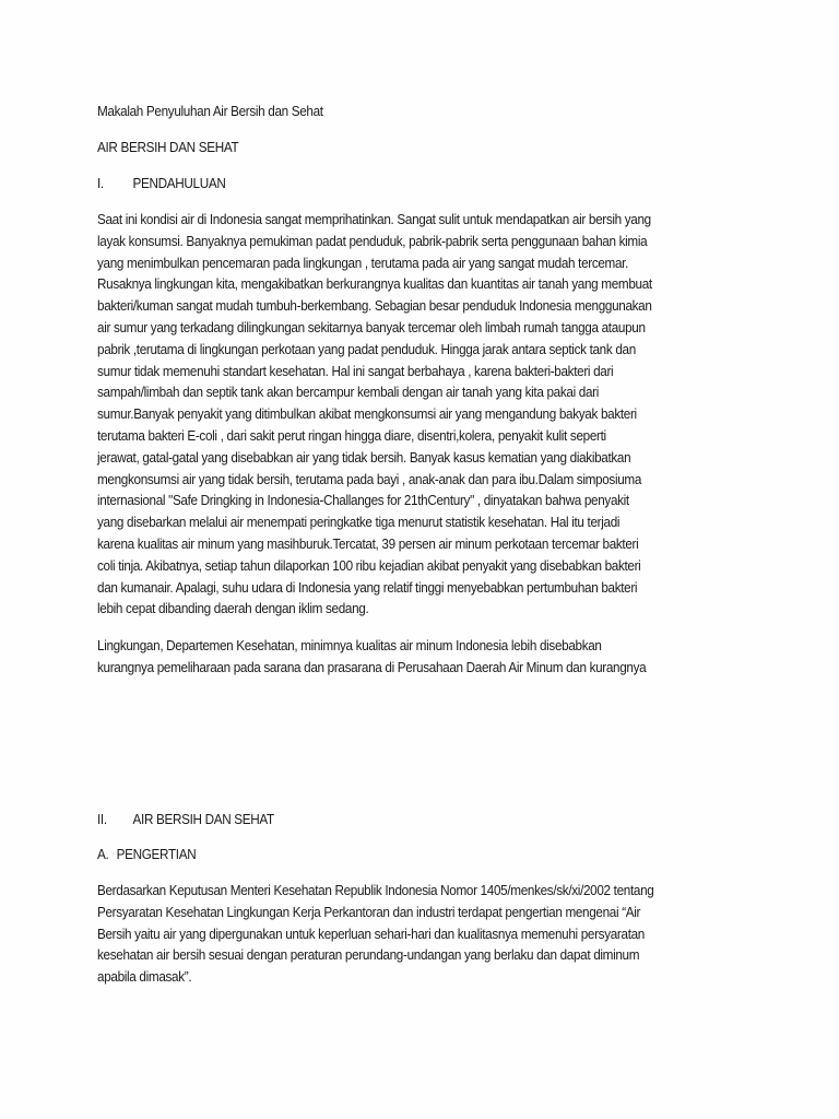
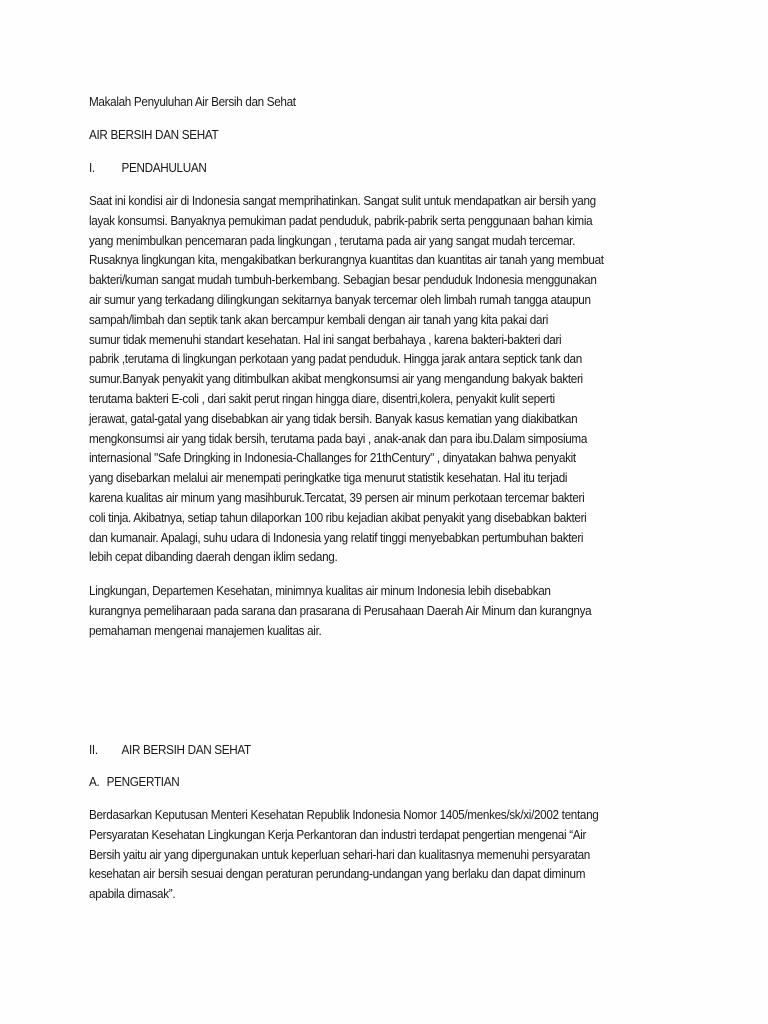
  Makalah Penyuluhan Air Bersih dan Sehat
  AIR BERSIH DAN SEHAT
  I. PENDAHULUAN
  Saat ini kondisi air di Indonesia sangat memprihatinkan. Sangat sulit untuk mendapatkan air bersih yang
  layak konsumsi. Banyaknya pemukiman padat penduduk, pabrik-pabrik serta penggunaan bahan kimia
  yang menimbulkan pencemaran pada lingkungan , terutama pada air yang sangat mudah tercemar.
- Rusaknya lingkungan kita, mengakibatkan berkurangnya kualitas dan kuantitas air tanah yang membuat
+ Rusaknya lingkungan kita, mengakibatkan berkurangnya kuantitas dan kuantitas air tanah yang membuat
  bakteri/kuman sangat mudah tumbuh-berkembang. Sebagian besar penduduk Indonesia menggunakan
  air sumur yang terkadang dilingkungan sekitarnya banyak tercemar oleh limbah rumah tangga ataupun
- pabrik ,terutama di lingkungan perkotaan yang padat penduduk. Hingga jarak antara septick tank dan
+ sampah/limbah dan septik tank akan bercampur kembali dengan air tanah yang kita pakai dari
  sumur tidak memenuhi standart kesehatan. Hal ini sangat berbahaya , karena bakteri-bakteri dari
- sampah/limbah dan septik tank akan bercampur kembali dengan air tanah yang kita pakai dari
+ pabrik ,terutama di lingkungan perkotaan yang padat penduduk. Hingga jarak antara septick tank dan
  sumur.Banyak penyakit yang ditimbulkan akibat mengkonsumsi air yang mengandung bakyak bakteri
  terutama bakteri E-coli , dari sakit perut ringan hingga diare, disentri,kolera, penyakit kulit seperti
  jerawat, gatal-gatal yang disebabkan air yang tidak bersih. Banyak kasus kematian yang diakibatkan
  mengkonsumsi air yang tidak bersih, terutama pada bayi , anak-anak dan para ibu.Dalam simposiuma
  internasional "Safe Dringking in Indonesia-Challanges for 21thCentury" , dinyatakan bahwa penyakit
  yang disebarkan melalui air menempati peringkatke tiga menurut statistik kesehatan. Hal itu terjadi
  karena kualitas air minum yang masihburuk.Tercatat, 39 persen air minum perkotaan tercemar bakteri
  coli tinja. Akibatnya, setiap tahun dilaporkan 100 ribu kejadian akibat penyakit yang disebabkan bakteri
  dan kumanair. Apalagi, suhu udara di Indonesia yang relatif tinggi menyebabkan pertumbuhan bakteri
  lebih cepat dibanding daerah dengan iklim sedang.
  Lingkungan, Departemen Kesehatan, minimnya kualitas air minum Indonesia lebih disebabkan
  kurangnya pemeliharaan pada sarana dan prasarana di Perusahaan Daerah Air Minum dan kurangnya
+ pemahaman mengenai manajemen kualitas air.
  II. AIR BERSIH DAN SEHAT
  A. PENGERTIAN
  Berdasarkan Keputusan Menteri Kesehatan Republik Indonesia Nomor 1405/menkes/sk/xi/2002 tentang
  Persyaratan Kesehatan Lingkungan Kerja Perkantoran dan industri terdapat pengertian mengenai “Air
  Bersih yaitu air yang dipergunakan untuk keperluan sehari-hari dan kualitasnya memenuhi persyaratan
  kesehatan air bersih sesuai dengan peraturan perundang-undangan yang berlaku dan dapat diminum
  apabila dimasak”.
